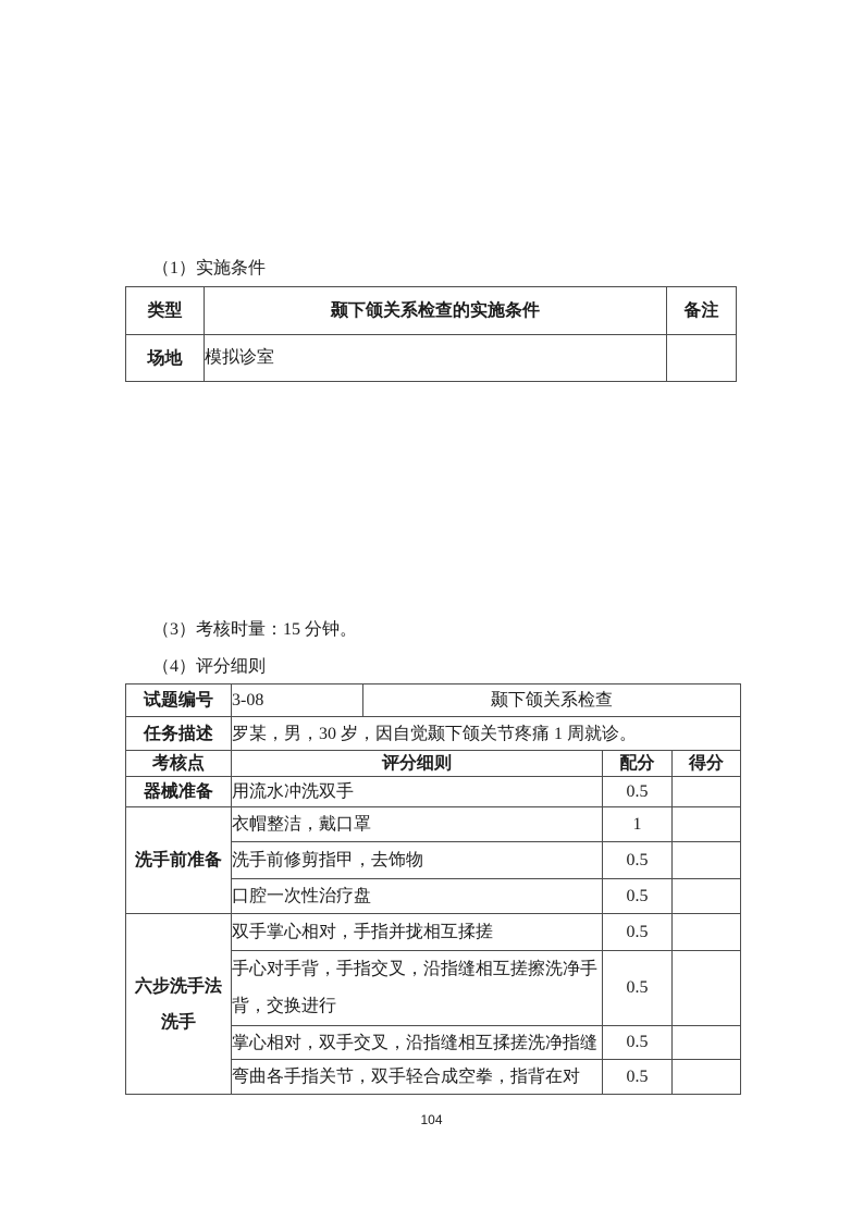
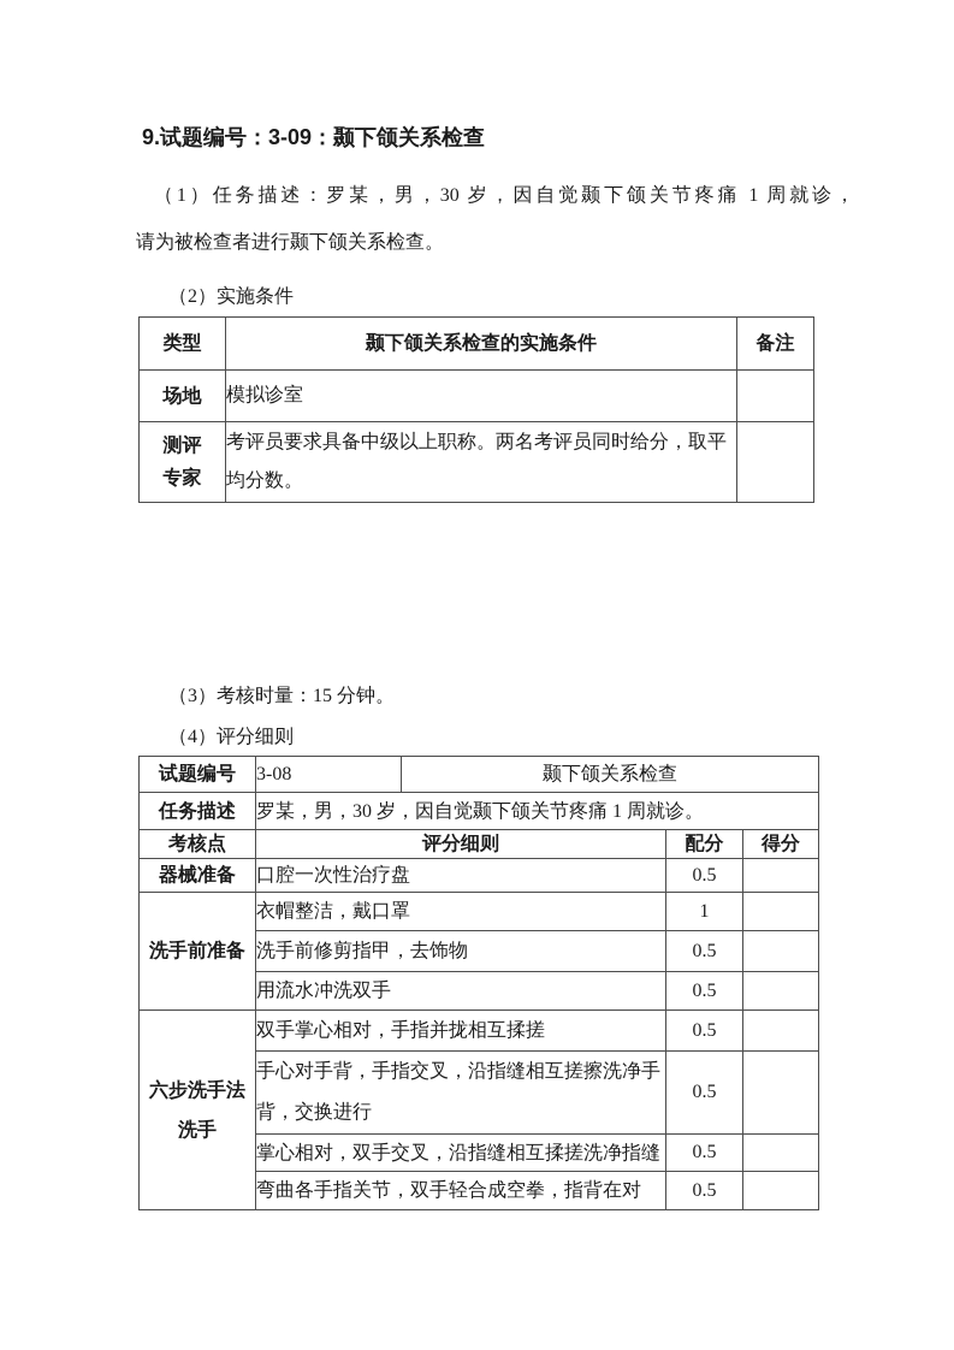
+ 9.试题编号：3-09：颞下颌关系检查
+ （1）任务描述：罗某，男，30 岁，因自觉颞下颌关节疼痛 1 周就诊，
+ 请为被检查者进行颞下颌关系检查。
- （1）实施条件
+ （2）实施条件
  类型	颞下颌关系检查的实施条件	备注
  场地	模拟诊室
+ 测评 专家	考评员要求具备中级以上职称。两名考评员同时给分，取平均分数。
  （3）考核时量：15 分钟。
  （4）评分细则
  试题编号	3-08	颞下颌关系检查
  任务描述	罗某，男，30 岁，因自觉颞下颌关节疼痛 1 周就诊。
  考核点	评分细则	配分	得分
- 器械准备	用流水冲洗双手	0.5
+ 器械准备	口腔一次性治疗盘	0.5
  洗手前准备	衣帽整洁，戴口罩	1
  洗手前修剪指甲，去饰物	0.5
- 口腔一次性治疗盘	0.5
+ 用流水冲洗双手	0.5
  六步洗手法 洗手	双手掌心相对，手指并拢相互揉搓	0.5
  手心对手背，手指交叉，沿指缝相互搓擦洗净手背，交换进行	0.5
  掌心相对，双手交叉，沿指缝相互揉搓洗净指缝	0.5
  弯曲各手指关节，双手轻合成空拳，指背在对	0.5
- 104
